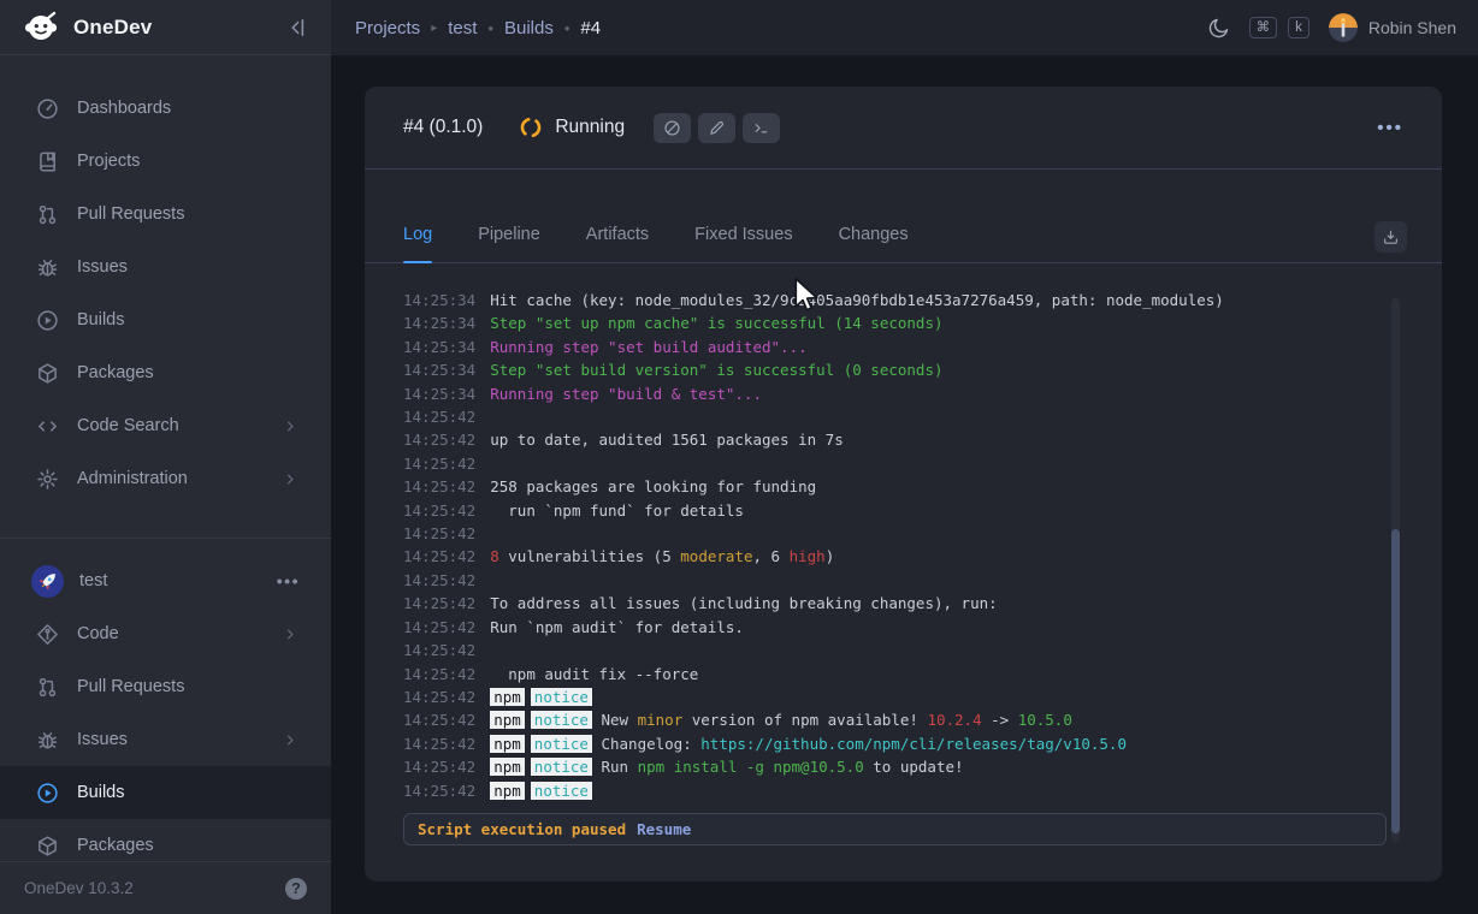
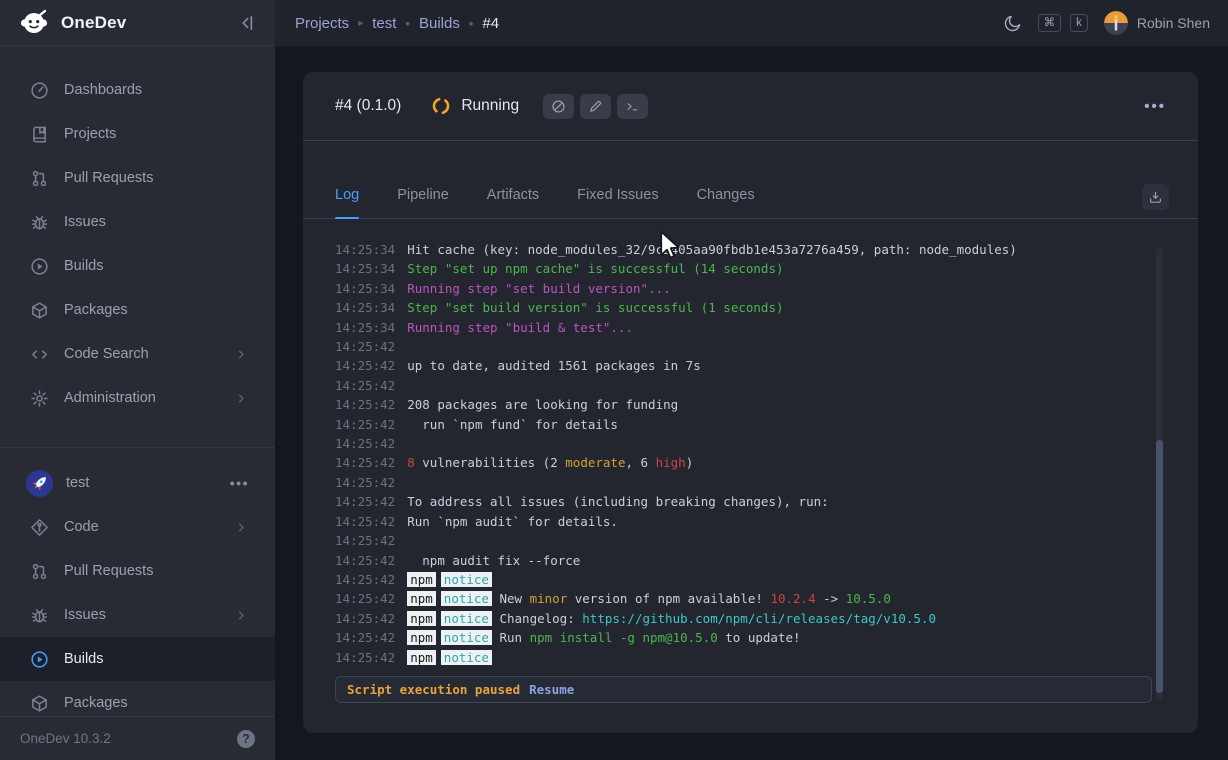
  OneDev
  Dashboards
  Projects
  Pull Requests
  Issues
  Builds
  Packages
  Code Search
  Administration
  test
  •••
  Code
  Pull Requests
  Issues
  Builds
  Packages
  OneDev 10.3.2
  ?
  Projects
  ▸
  test
  •
  Builds
  •
  #4
  ⌘
  k
  Robin Shen
  #4 (0.1.0)
  Running
  •••
  Log
  Pipeline
  Artifacts
  Fixed Issues
  Changes
  14:25:34 Hit cache (key: node_modules_32/9c405aa90fbdb1e453a7276a459, path: node_modules)
  14:25:34 Step "set up npm cache" is successful (14 seconds)
- 14:25:34 Running step "set build audited"...
+ 14:25:34 Running step "set build version"...
- 14:25:34 Step "set build version" is successful (0 seconds)
+ 14:25:34 Step "set build version" is successful (1 seconds)
  14:25:34 Running step "build & test"...
  14:25:42
  14:25:42 up to date, audited 1561 packages in 7s
  14:25:42
- 14:25:42 258 packages are looking for funding
+ 14:25:42 208 packages are looking for funding
  14:25:42 run `npm fund` for details
  14:25:42
- 14:25:42 8 vulnerabilities (5 moderate, 6 high)
+ 14:25:42 8 vulnerabilities (2 moderate, 6 high)
  14:25:42
  14:25:42 To address all issues (including breaking changes), run:
  14:25:42 Run `npm audit` for details.
  14:25:42
  14:25:42 npm audit fix --force
  14:25:42 npm notice
  14:25:42 npm notice New minor version of npm available! 10.2.4 -> 10.5.0
  14:25:42 npm notice Changelog: https://github.com/npm/cli/releases/tag/v10.5.0
  14:25:42 npm notice Run npm install -g npm@10.5.0 to update!
  14:25:42 npm notice
  Script execution paused
  Resume
